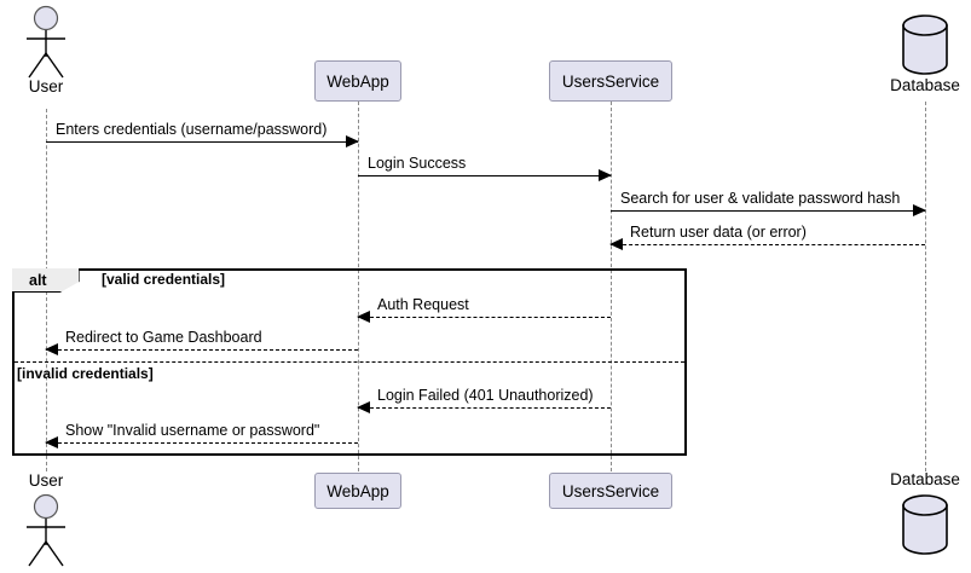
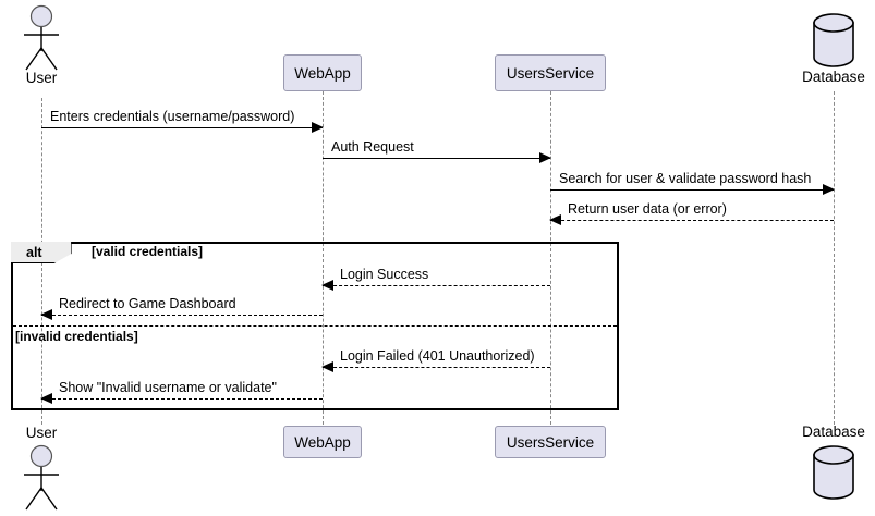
  User
  WebApp
  UsersService
  Database
  alt
  [valid credentials]
  [invalid credentials]
  Enters credentials (username/password)
- Login Success
+ Auth Request
  Search for user & validate password hash
  Return user data (or error)
- Auth Request
+ Login Success
  Redirect to Game Dashboard
  Login Failed (401 Unauthorized)
- Show "Invalid username or password"
+ Show "Invalid username or validate"
  User
  WebApp
  UsersService
  Database
